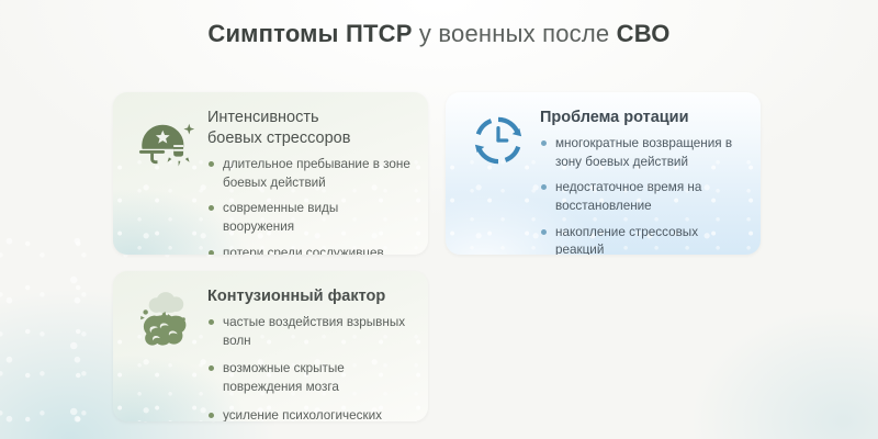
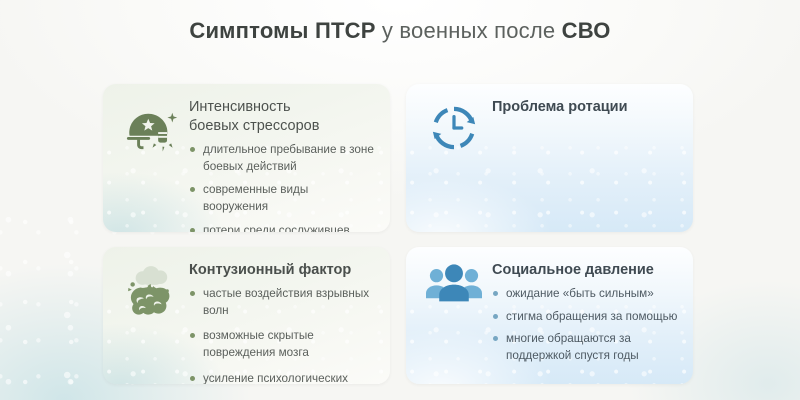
  Симптомы ПТСР у военных после СВО
  Интенсивность
  боевых стрессоров
  длительное пребывание в зоне боевых действий
  современные виды вооружения
  потери среди сослуживцев
  Проблема ротации
- многократные возвращения в зону боевых действий
- недостаточное время на восстановление
- накопление стрессовых реакций
  Контузионный фактор
  частые воздействия взрывных волн
  возможные скрытые повреждения мозга
  усиление психологических
+ Социальное давление
+ ожидание «быть сильным»
+ стигма обращения за помощью
+ многие обращаются за поддержкой спустя годы
